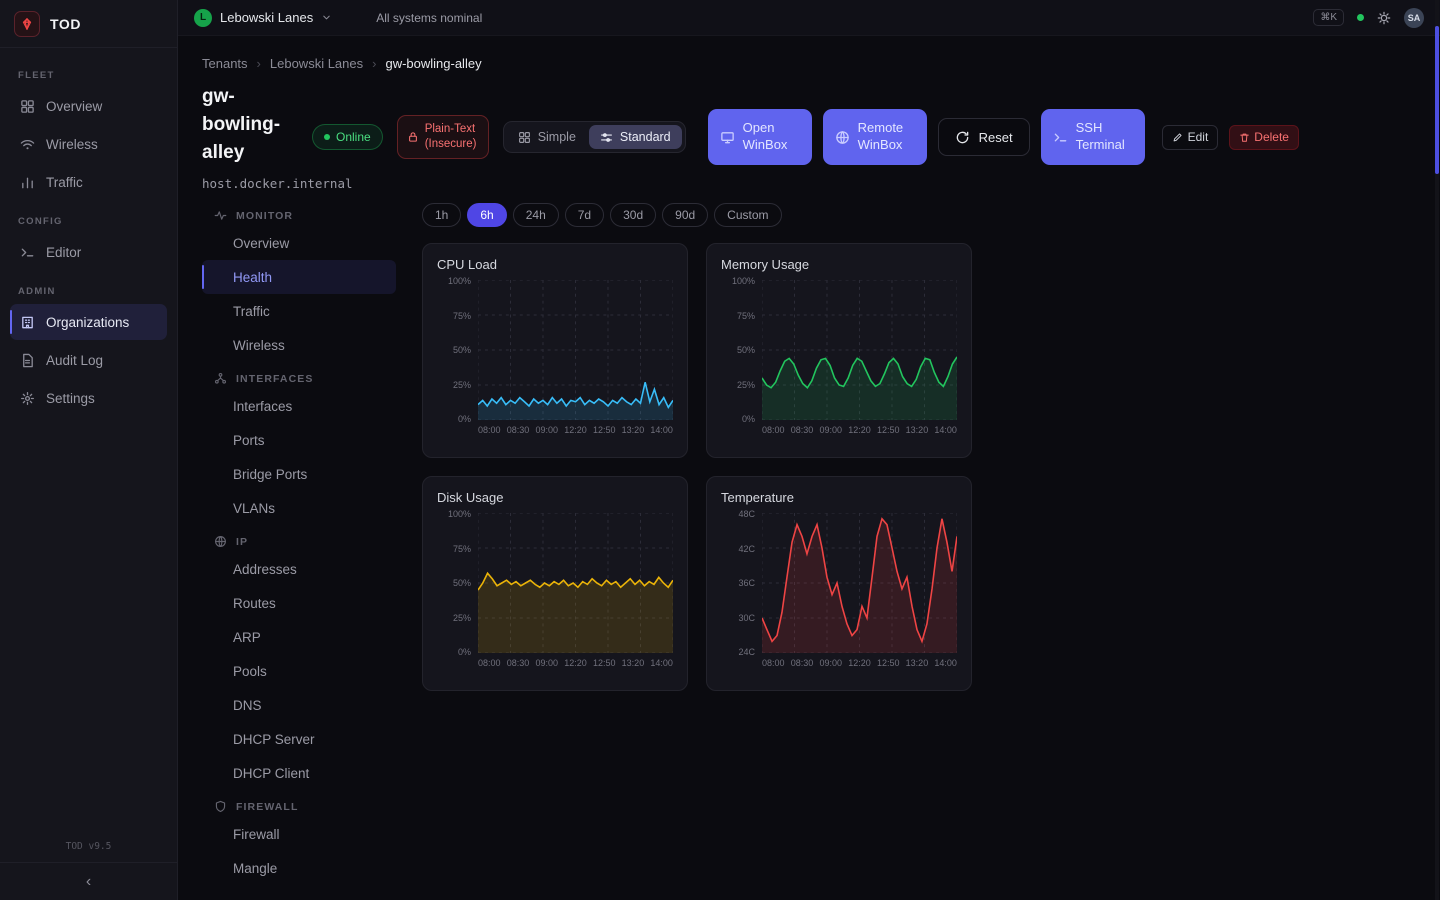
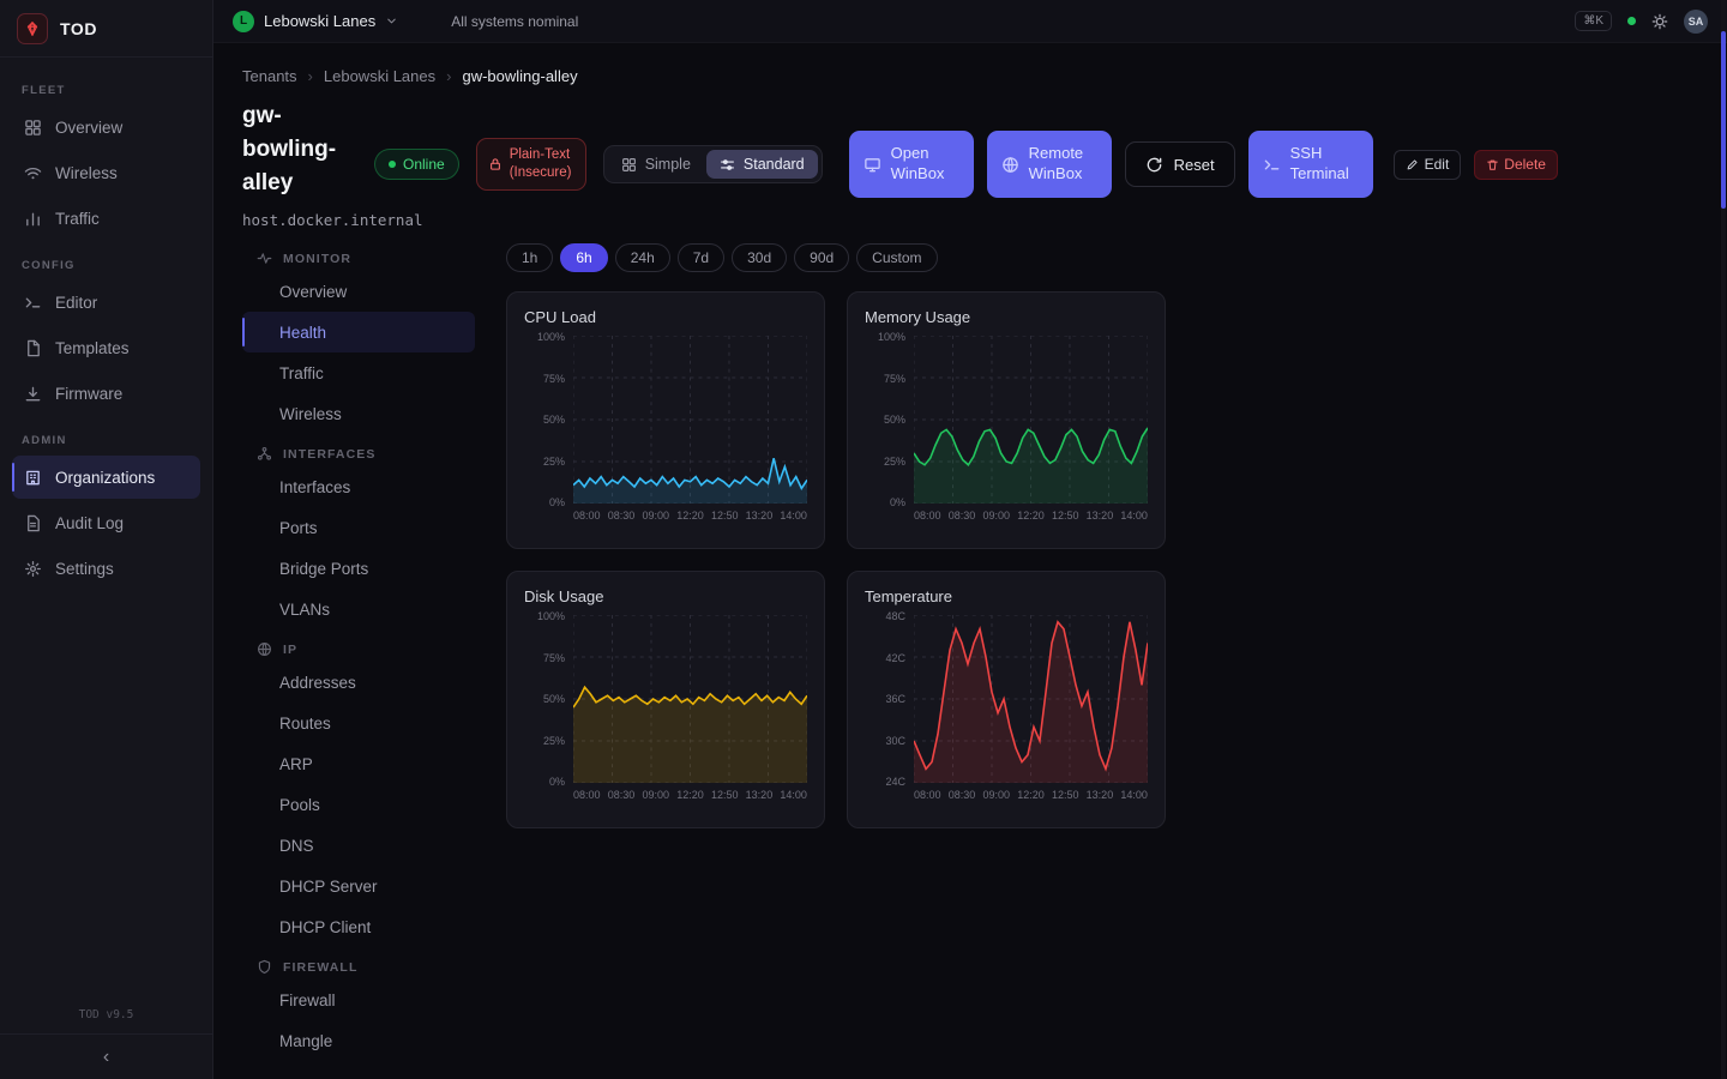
  TOD
  FLEET
  Overview
  Wireless
  Traffic
  CONFIG
  Editor
+ Templates
+ Firmware
  ADMIN
  Organizations
  Audit Log
  Settings
  TOD v9.5
  ‹
  L
  Lebowski Lanes
  All systems nominal
  ⌘K
  SA
  Tenants
  ›
  Lebowski Lanes
  ›
  gw-bowling-alley
  gw-bowling-alley
  host.docker.internal
  Online
  Plain-Text (Insecure)
  Simple
  Standard
  Open WinBox
  Remote WinBox
  Reset
  SSH Terminal
  Edit
  Delete
  MONITOR
  Overview
  Health
  Traffic
  Wireless
  INTERFACES
  Interfaces
  Ports
  Bridge Ports
  VLANs
  IP
  Addresses
  Routes
  ARP
  Pools
  DNS
  DHCP Server
  DHCP Client
  FIREWALL
  Firewall
  Mangle
  1h
  6h
  24h
  7d
  30d
  90d
  Custom
  CPU Load
  100%
  75%
  50%
  25%
  0%
  08:00
  08:30
  09:00
  12:20
  12:50
  13:20
  14:00
  Memory Usage
  100%
  75%
  50%
  25%
  0%
  08:00
  08:30
  09:00
  12:20
  12:50
  13:20
  14:00
  Disk Usage
  100%
  75%
  50%
  25%
  0%
  08:00
  08:30
  09:00
  12:20
  12:50
  13:20
  14:00
  Temperature
  48C
  42C
  36C
  30C
  24C
  08:00
  08:30
  09:00
  12:20
  12:50
  13:20
  14:00
